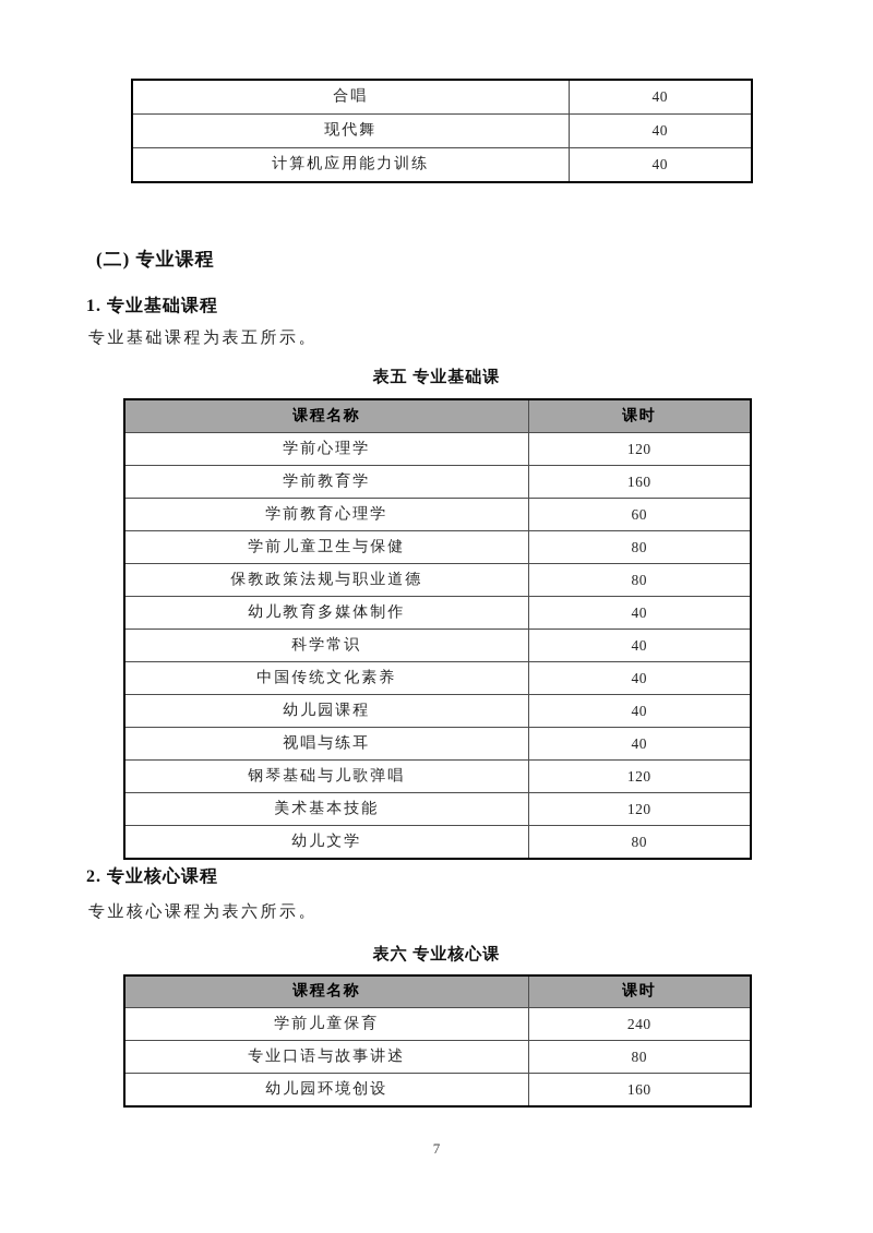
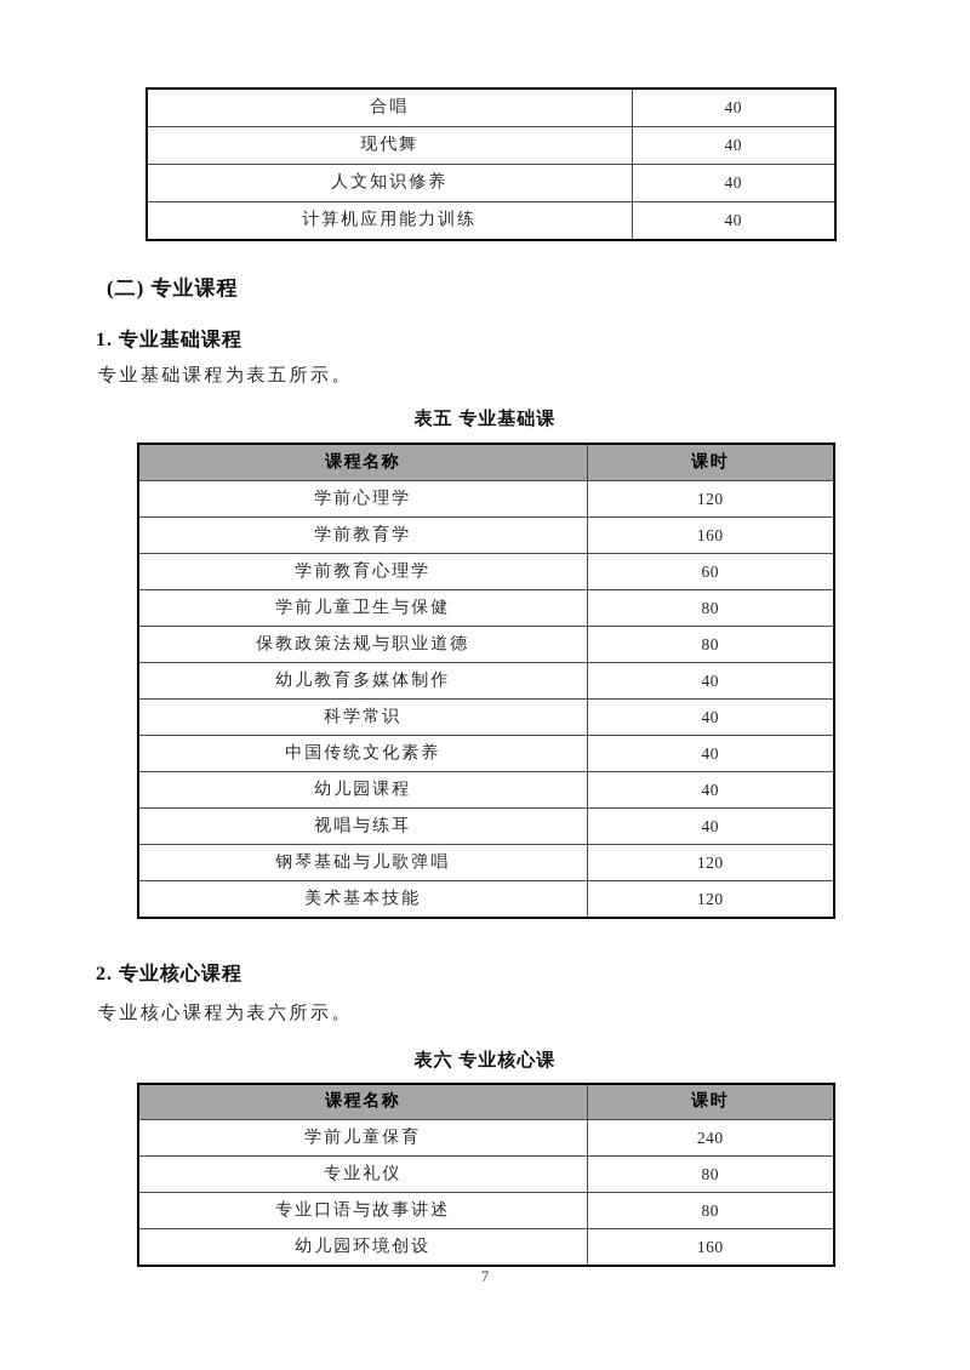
  合唱	40
  现代舞	40
+ 人文知识修养	40
  计算机应用能力训练	40
  (二) 专业课程
  1. 专业基础课程
  专业基础课程为表五所示。
  表五 专业基础课
  课程名称	课时
  学前心理学	120
  学前教育学	160
  学前教育心理学	60
  学前儿童卫生与保健	80
  保教政策法规与职业道德	80
  幼儿教育多媒体制作	40
  科学常识	40
  中国传统文化素养	40
  幼儿园课程	40
  视唱与练耳	40
  钢琴基础与儿歌弹唱	120
  美术基本技能	120
- 幼儿文学	80
  2. 专业核心课程
  专业核心课程为表六所示。
  表六 专业核心课
  课程名称	课时
  学前儿童保育	240
+ 专业礼仪	80
  专业口语与故事讲述	80
  幼儿园环境创设	160
  7
